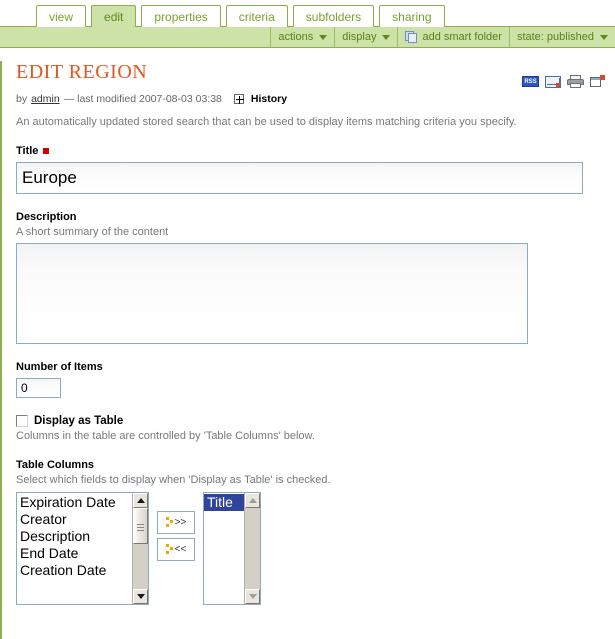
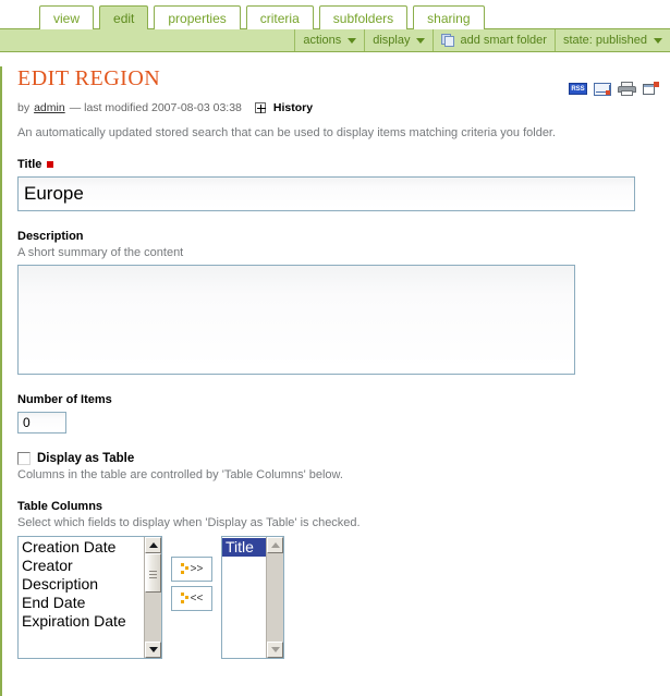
  view
  edit
  properties
  criteria
  subfolders
  sharing
  actions
  display
  add smart folder
  state: published
  EDIT REGION
  by
  admin
  — last modified 2007-08-03 03:38
  History
- An automatically updated stored search that can be used to display items matching criteria you specify.
+ An automatically updated stored search that can be used to display items matching criteria you folder.
  Title
  Europe
  Description
  A short summary of the content
  Number of Items
  0
  Display as Table
  Columns in the table are controlled by 'Table Columns' below.
  Table Columns
  Select which fields to display when 'Display as Table' is checked.
- Expiration Date
+ Creation Date
  Creator
  Description
  End Date
- Creation Date
+ Expiration Date
  >>
  <<
  Title
